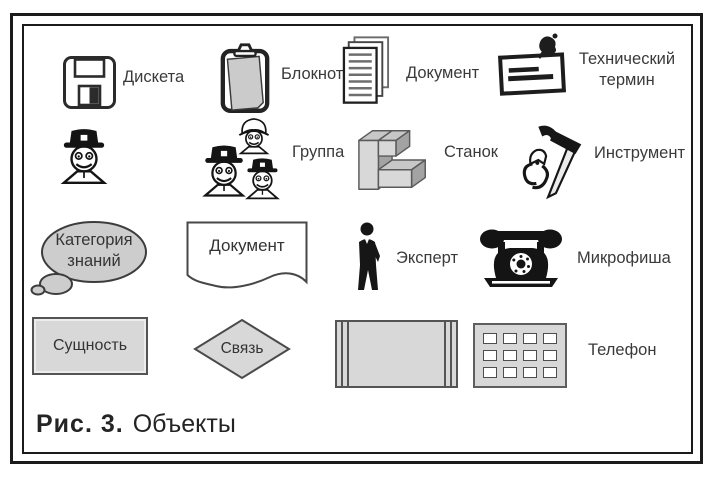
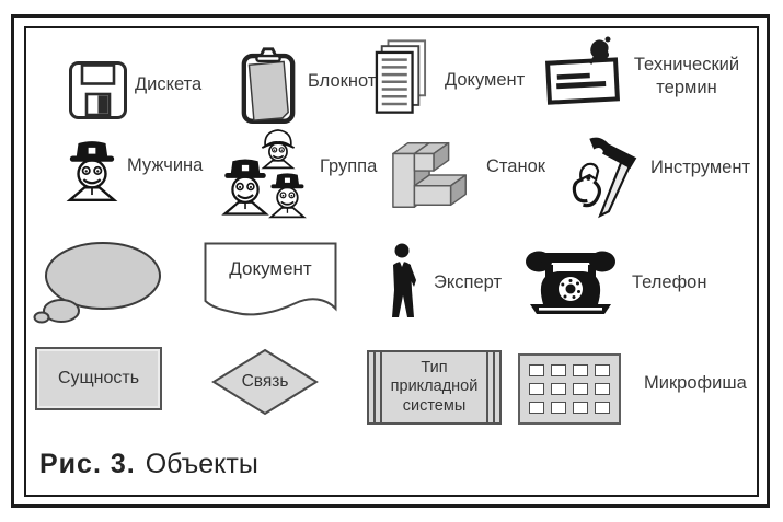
  Дискета
  Блокнот
  Документ
  Технический
  термин
+ Мужчина
  Группа
  Станок
  Инструмент
- Категория
- знаний
  Документ
  Эксперт
- Микрофиша
+ Телефон
  Сущность
  Связь
+ Тип
+ прикладной
+ системы
- Телефон
+ Микрофиша
  Рис. 3. Объекты
